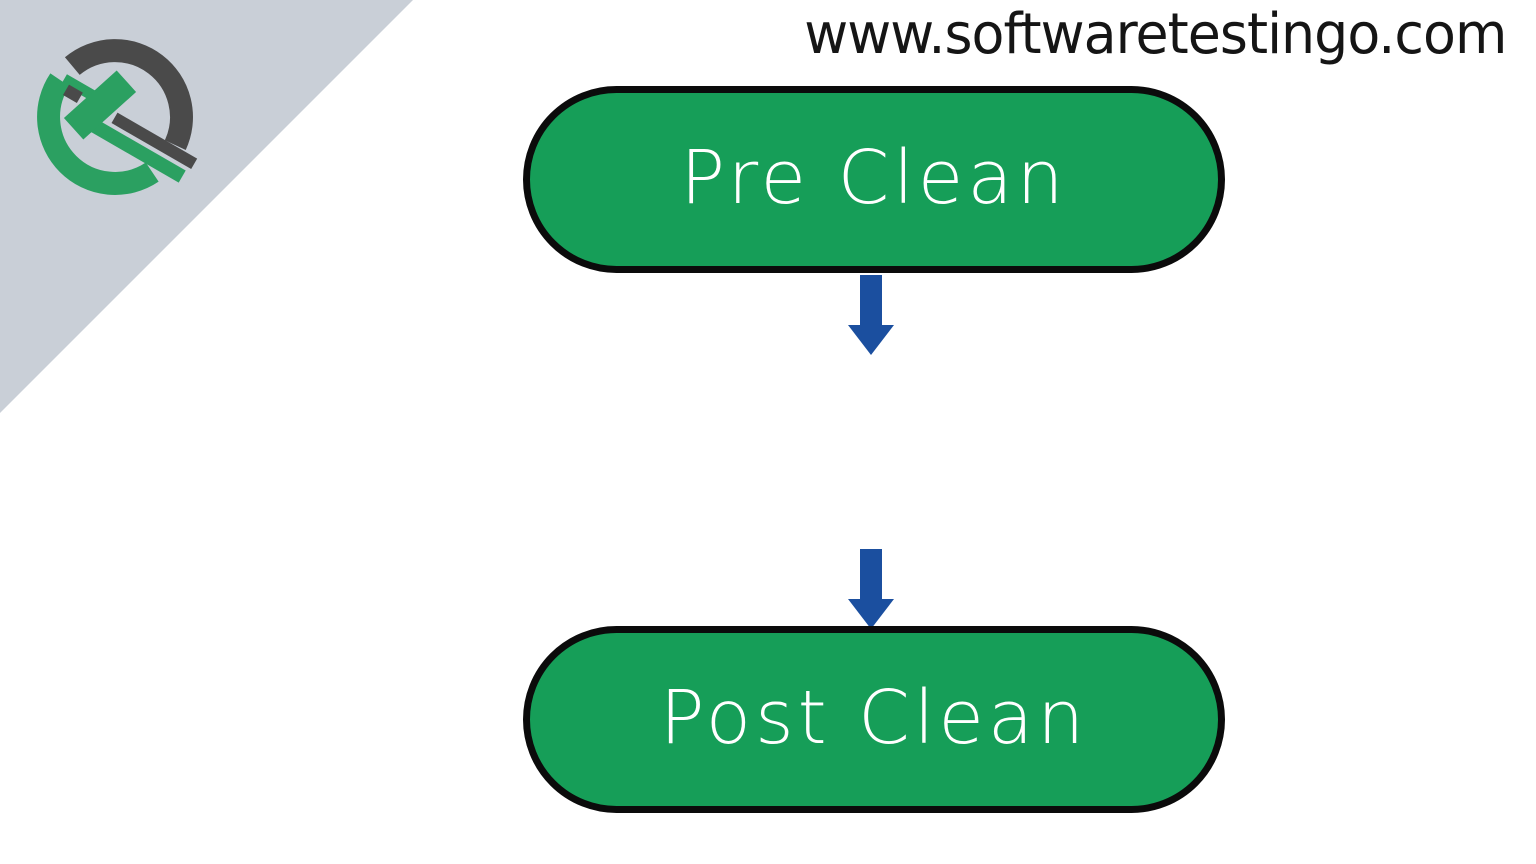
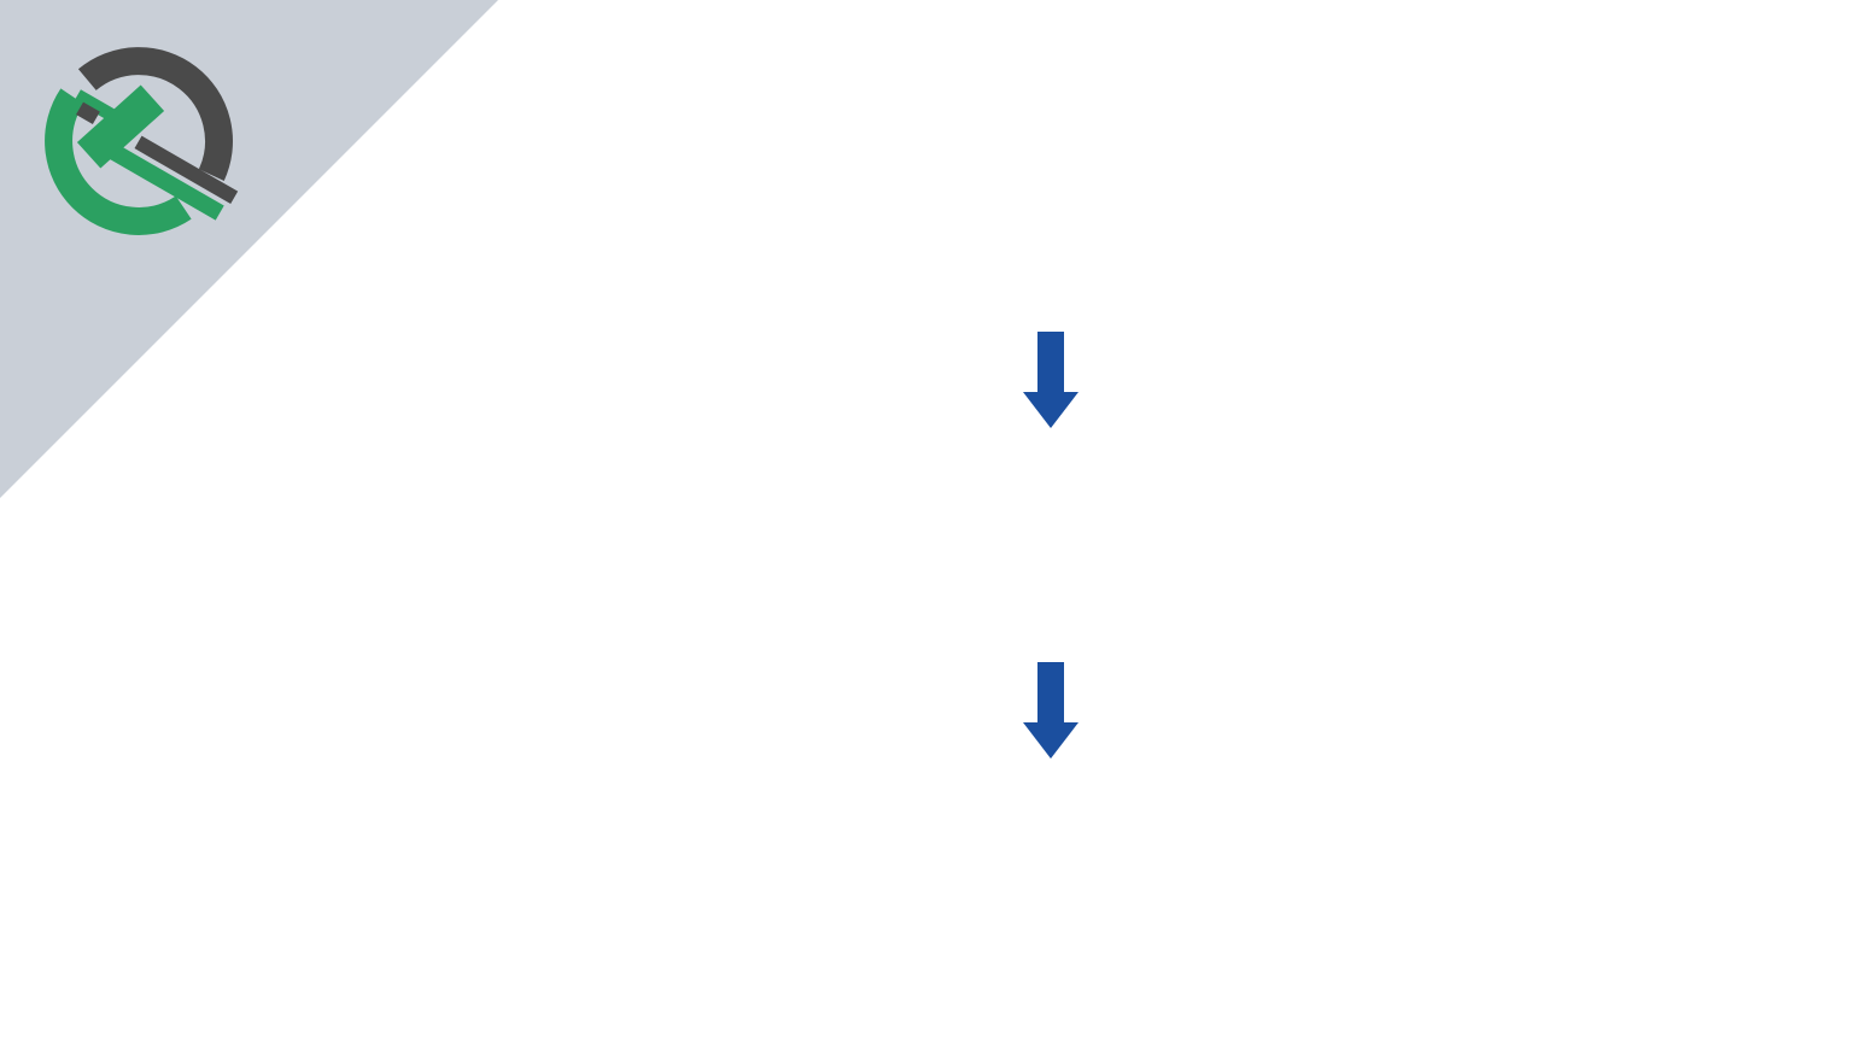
- www.softwaretestingo.com
- Pre Clean
- Post Clean
